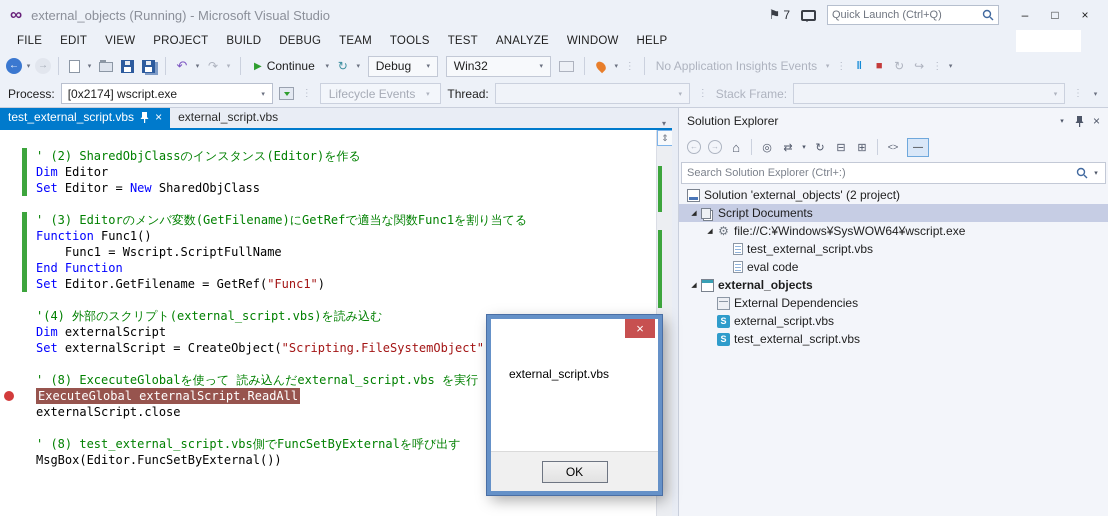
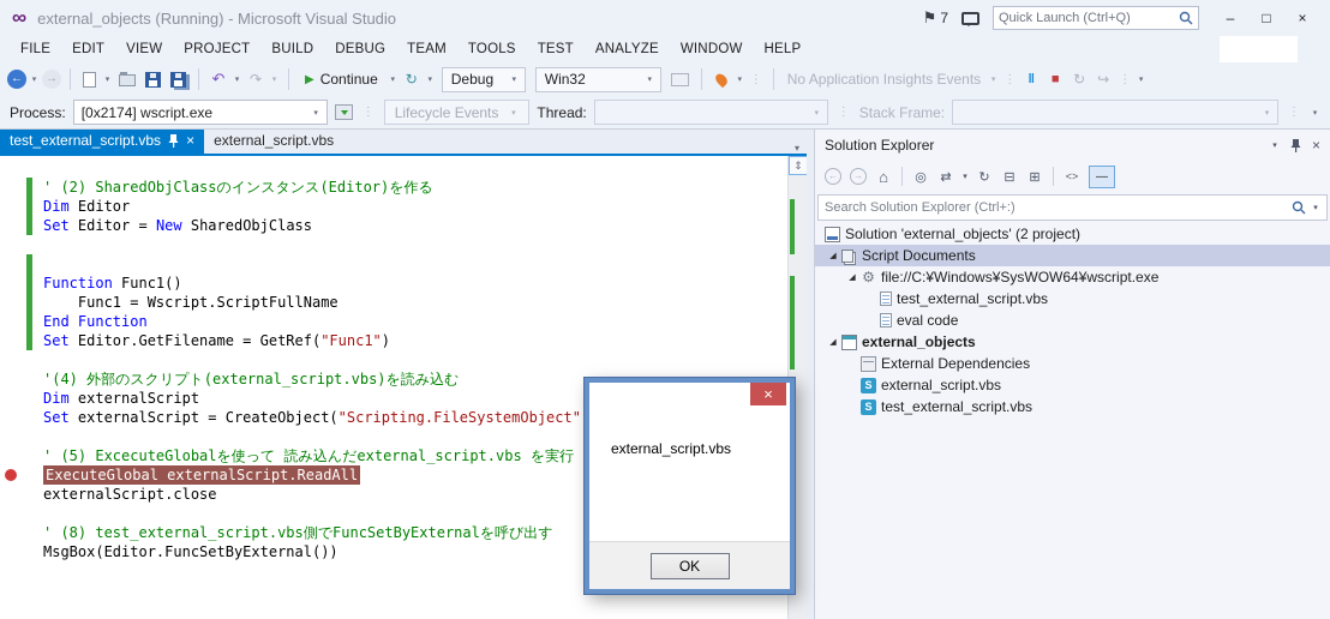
  ∞
  external_objects (Running) - Microsoft Visual Studio
  ⚑
  7
  Quick Launch (Ctrl+Q)
  –
  □
  ×
  FILE
  EDIT
  VIEW
  PROJECT
  BUILD
  DEBUG
  TEAM
  TOOLS
  TEST
  ANALYZE
  WINDOW
  HELP
  ←
  →
  ↶
  ↷
  ▶
  Continue
  ↻
  Debug
  Win32
  ⋮
  No Application Insights Events
  ⋮
  ‖
  ■
  ↻
  ↪
  ⋮
  Process:
  [0x2174] wscript.exe
  ⋮
  Lifecycle Events
  Thread:
  ⋮
  Stack Frame:
  ⋮
  test_external_script.vbs
  ×
  external_script.vbs
  ▾
  ' (2) SharedObjClassのインスタンス(Editor)を作る
  Dim Editor
  Set Editor = New SharedObjClass
- ' (3) Editorのメンバ変数(GetFilename)にGetRefで適当な関数Func1を割り当てる
  Function Func1()
  Func1 = Wscript.ScriptFullName
  End Function
  Set Editor.GetFilename = GetRef("Func1")
  '(4) 外部のスクリプト(external_script.vbs)を読み込む
  Dim externalScript
  Set externalScript = CreateObject("Scripting.FileSystemObject"
- ' (8) ExcecuteGlobalを使って 読み込んだexternal_script.vbs を実行
+ ' (5) ExcecuteGlobalを使って 読み込んだexternal_script.vbs を実行
  ExecuteGlobal externalScript.ReadAll
  externalScript.close
  ' (8) test_external_script.vbs側でFuncSetByExternalを呼び出す
  MsgBox(Editor.FuncSetByExternal())
  ⇕
  Solution Explorer
  ×
  ←
  →
  ⌂
  ◎
  ⇄
  ↻
  ⊟
  ⊞
  <>
  —
  Search Solution Explorer (Ctrl+:)
  Solution 'external_objects' (2 project)
  Script Documents
  file://C:¥Windows¥SysWOW64¥wscript.exe
  test_external_script.vbs
  eval code
  external_objects
  External Dependencies
  external_script.vbs
  test_external_script.vbs
  ×
  external_script.vbs
  OK
